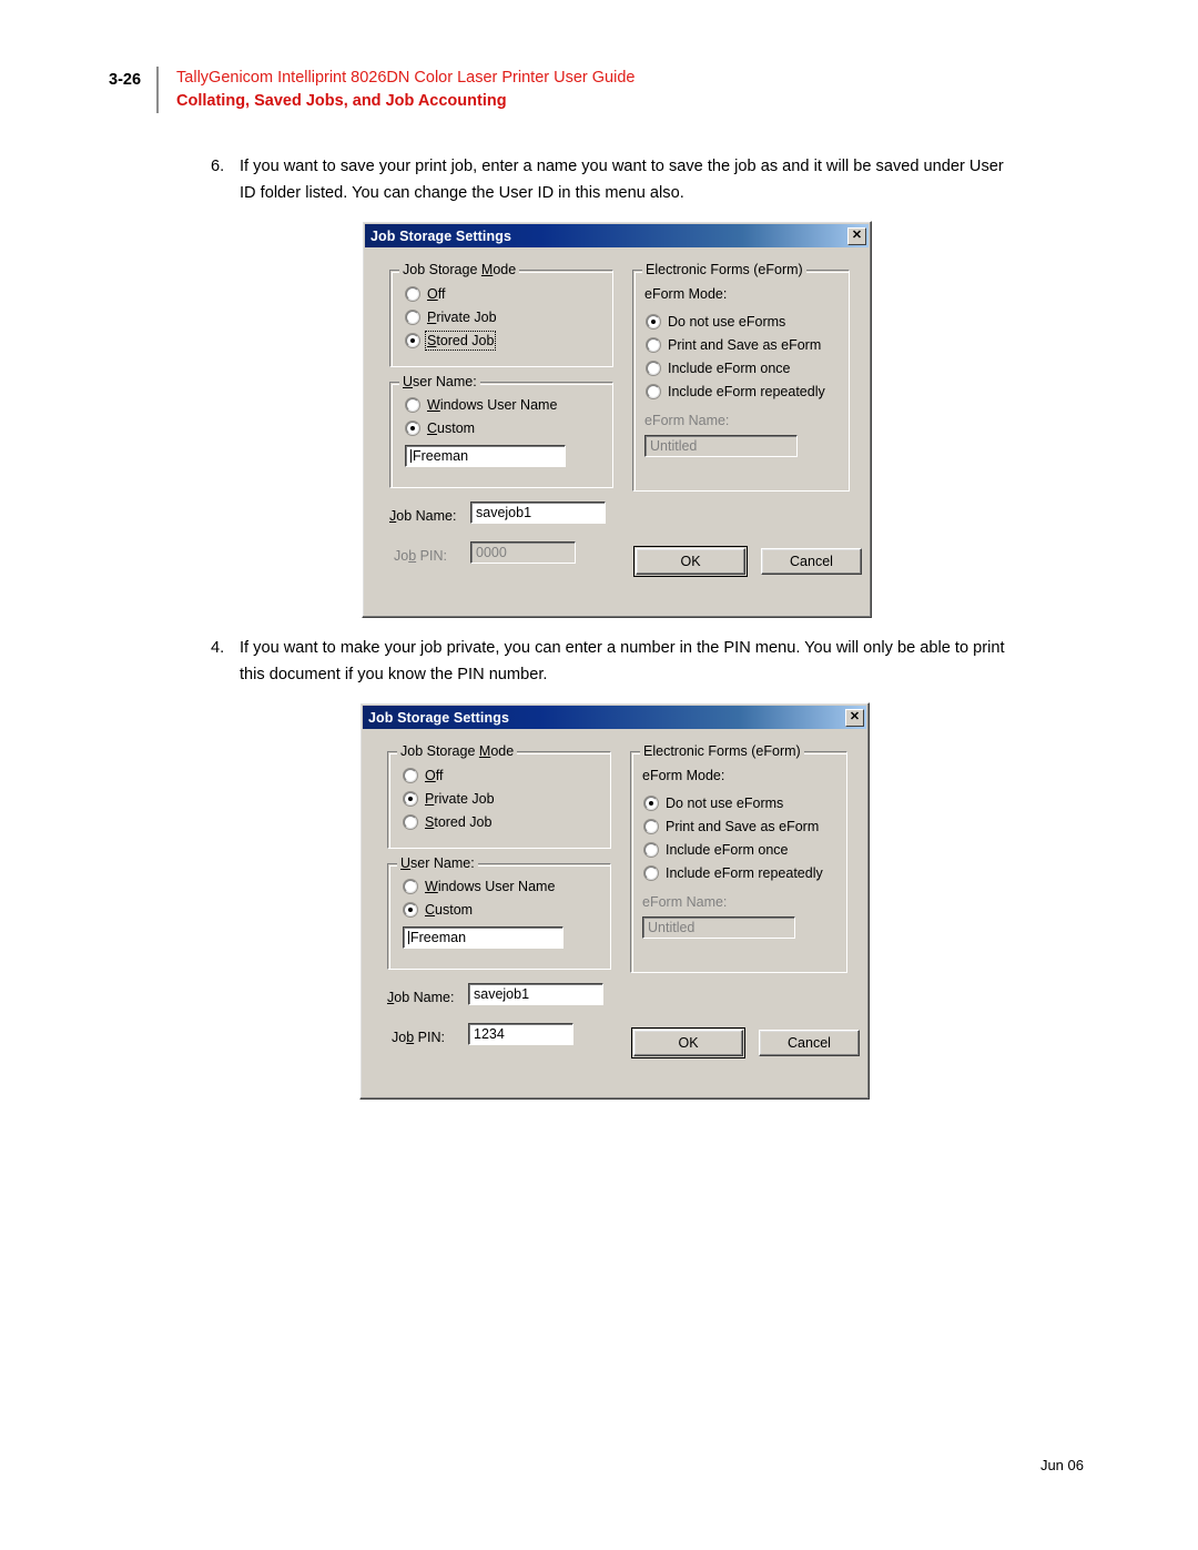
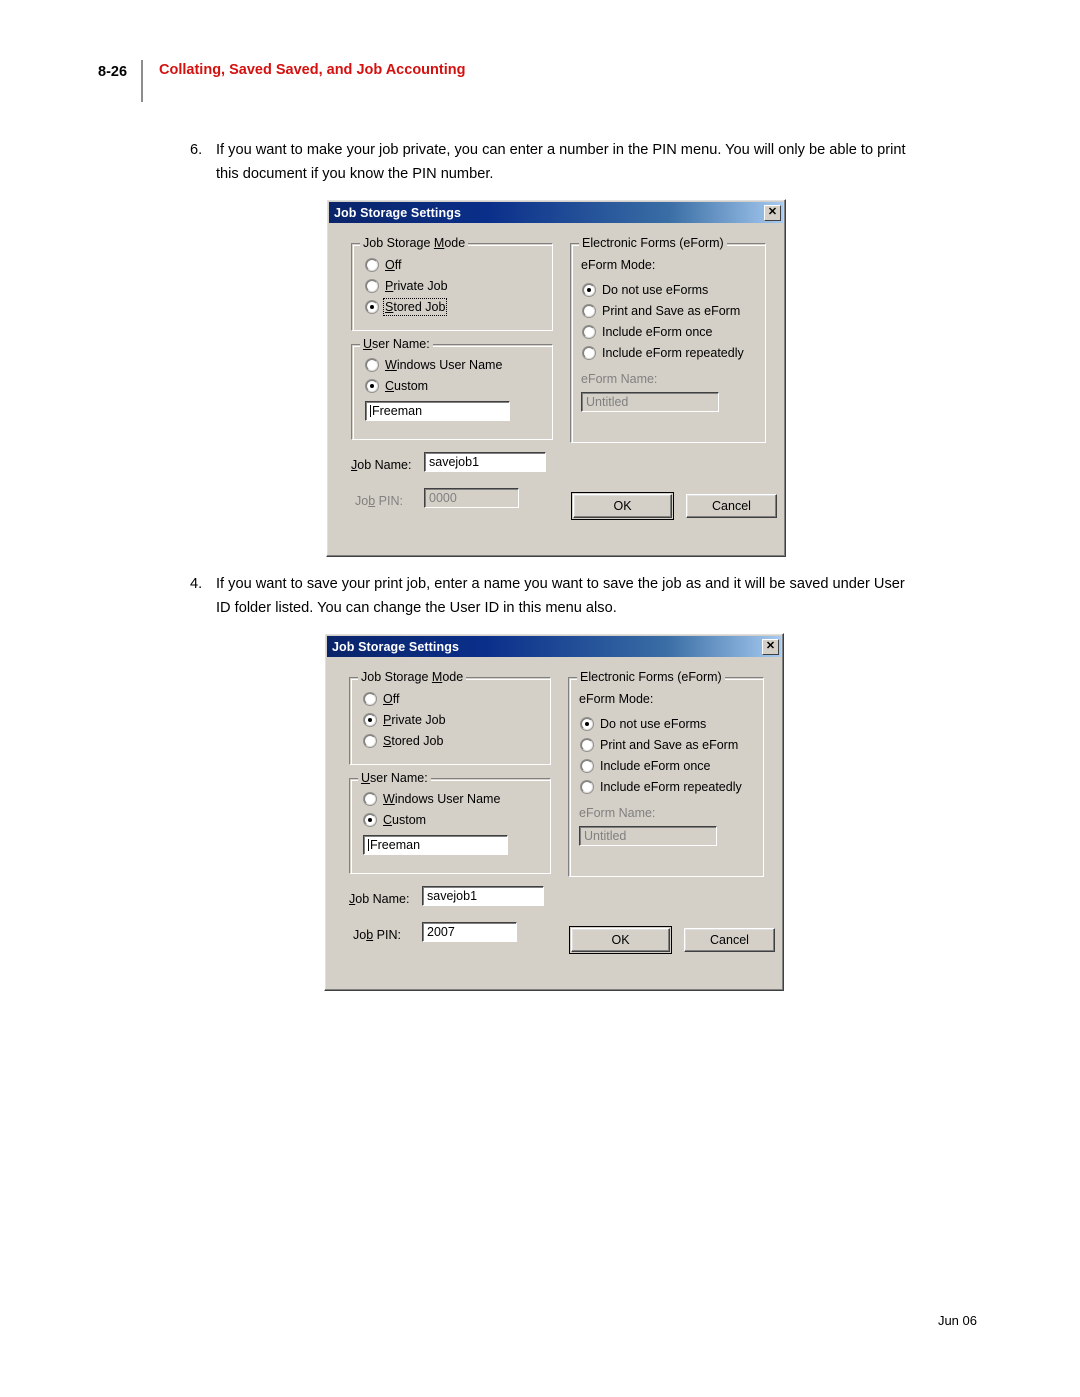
- 3-26
+ 8-26
- TallyGenicom Intelliprint 8026DN Color Laser Printer User Guide
- Collating, Saved Jobs, and Job Accounting
+ Collating, Saved Saved, and Job Accounting
  6.
- If you want to save your print job, enter a name you want to save the job as and it will be saved under User ID folder listed. You can change the User ID in this menu also.
+ If you want to make your job private, you can enter a number in the PIN menu. You will only be able to print this document if you know the PIN number.
  Job Storage Settings
  ✕
  Job Storage Mode
  Off
  Private Job
  Stored Job
  User Name:
  Windows User Name
  Custom
  Freeman
  Job Name:
  savejob1
  Job PIN:
  0000
  Electronic Forms (eForm)
  eForm Mode:
  Do not use eForms
  Print and Save as eForm
  Include eForm once
  Include eForm repeatedly
  eForm Name:
  Untitled
  OK
  Cancel
  4.
- If you want to make your job private, you can enter a number in the PIN menu. You will only be able to print this document if you know the PIN number.
+ If you want to save your print job, enter a name you want to save the job as and it will be saved under User ID folder listed. You can change the User ID in this menu also.
  Job Storage Settings
  ✕
  Job Storage Mode
  Off
  Private Job
  Stored Job
  User Name:
  Windows User Name
  Custom
  Freeman
  Job Name:
  savejob1
  Job PIN:
- 1234
+ 2007
  Electronic Forms (eForm)
  eForm Mode:
  Do not use eForms
  Print and Save as eForm
  Include eForm once
  Include eForm repeatedly
  eForm Name:
  Untitled
  OK
  Cancel
  Jun 06
